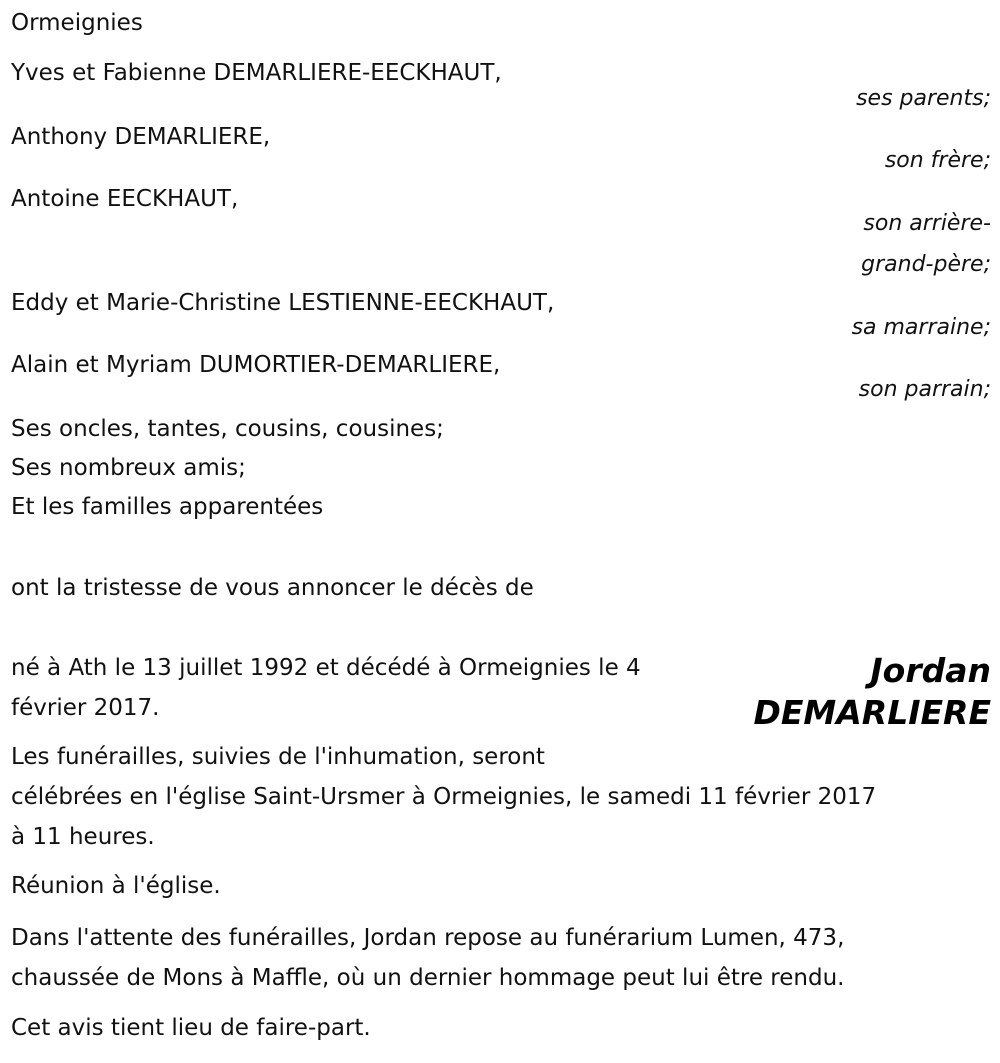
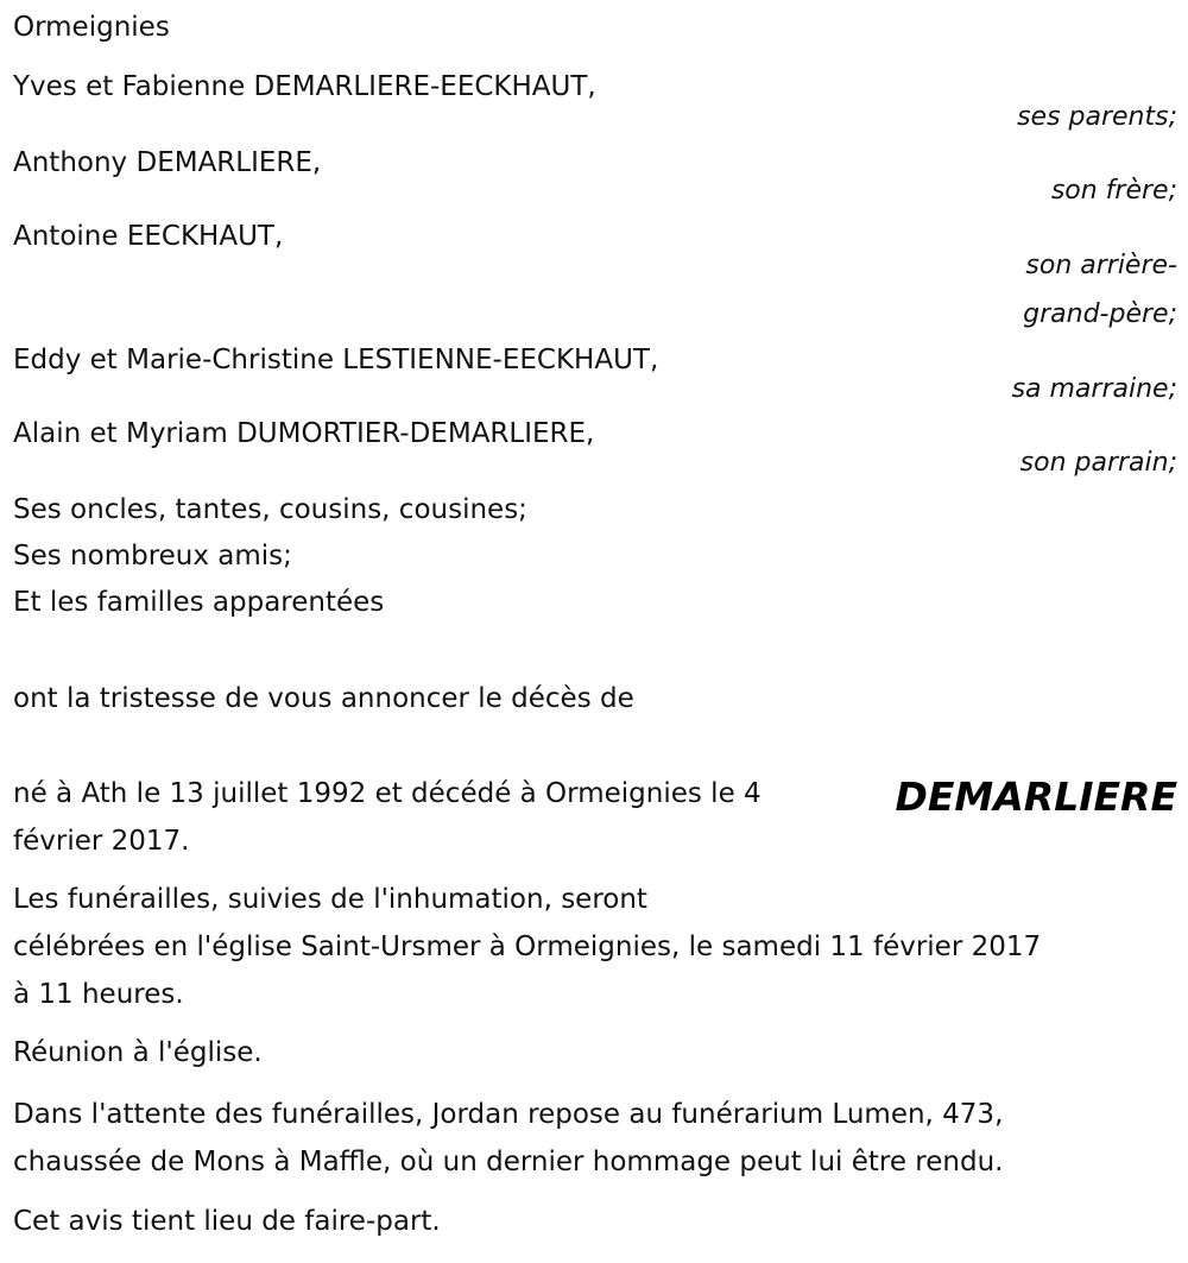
  Ormeignies
  Yves et Fabienne DEMARLIERE-EECKHAUT,
  ses parents;
  Anthony DEMARLIERE,
  son frère;
  Antoine EECKHAUT,
  son arrière-
  grand-père;
  Eddy et Marie-Christine LESTIENNE-EECKHAUT,
  sa marraine;
  Alain et Myriam DUMORTIER-DEMARLIERE,
  son parrain;
  Ses oncles, tantes, cousins, cousines;
  Ses nombreux amis;
  Et les familles apparentées
  ont la tristesse de vous annoncer le décès de
- Jordan
  DEMARLIERE
  né à Ath le 13 juillet 1992 et décédé à Ormeignies le 4
  février 2017.
  Les funérailles, suivies de l'inhumation, seront
  célébrées en l'église Saint-Ursmer à Ormeignies, le samedi 11 février 2017
  à 11 heures.
  Réunion à l'église.
  Dans l'attente des funérailles, Jordan repose au funérarium Lumen, 473,
  chaussée de Mons à Maffle, où un dernier hommage peut lui être rendu.
  Cet avis tient lieu de faire-part.
